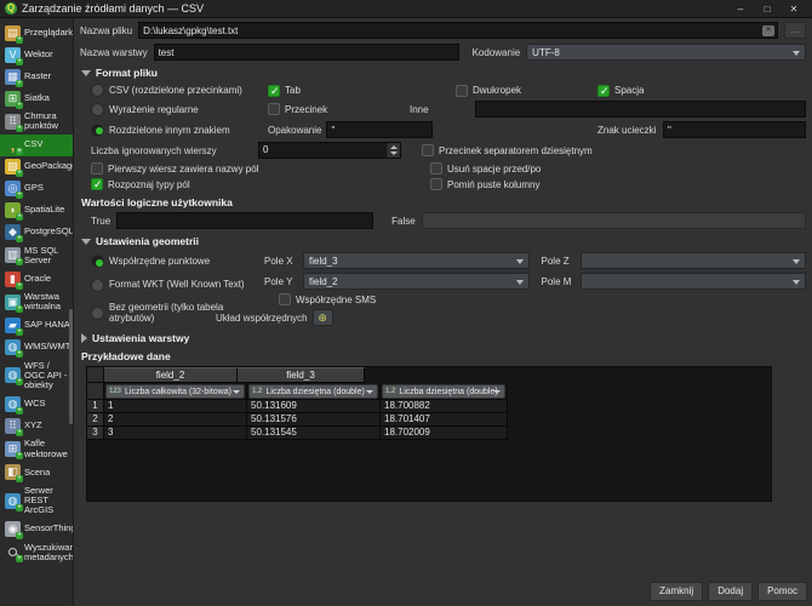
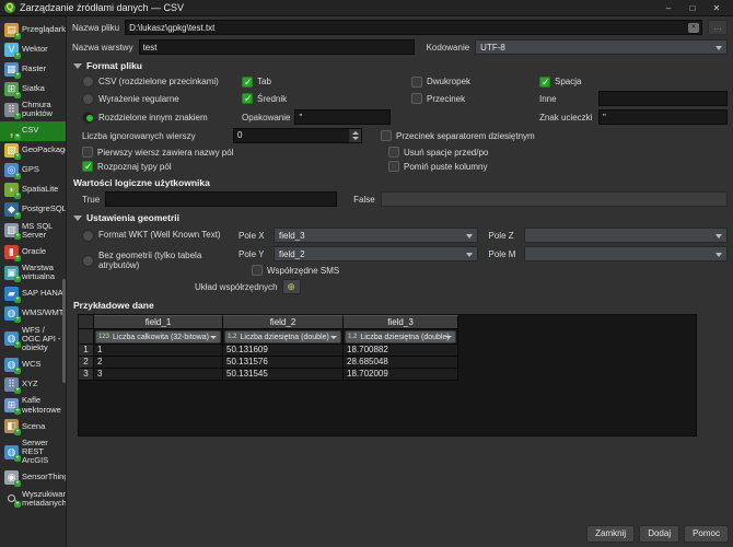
  Q
  Zarządzanie źródłami danych — CSV
  –
  □
  ✕
  ▤
  Przeglądark
  V
  Wektor
  ▦
  Raster
  ⊞
  Siatka
  ⠿
  Chmura punktów
  ,
  CSV
  ▧
  GeoPackag
  ◎
  GPS
  ◗
  SpatiaLite
  ◆
  PostgreSQL
  ▥
  MS SQL Server
  ▮
  Oracle
  ▣
  Warstwa wirtualna
  ▰
  SAP HANA
  ◍
  WMS/WM
  ◍
  WFS / OGC API - obiekty
  ◍
  WCS
  ⠿
  XYZ
  ⊞
  Kafle wektorowe
  ◧
  Scena
  ◍
  Serwer REST ArcGIS
  ◉
  SensorThin
  Wyszukiwan metadanych
  Nazwa pliku
  D:\lukasz\gpkg\test.txt
  …
  Nazwa warstwy
  test
  Kodowanie
  UTF-8
  Format pliku
  CSV (rozdzielone przecinkami)
  Tab
  Dwukropek
  Spacja
  Wyrażenie regularne
+ Średnik
  Przecinek
  Inne
  Rozdzielone innym znakiem
  Opakowanie
  "
  Znak ucieczki
  "
  Liczba ignorowanych wierszy
  0
  Przecinek separatorem dziesiętnym
  Pierwszy wiersz zawiera nazwy pól
  Usuń spacje przed/po
  Rozpoznaj typy pól
  Pomiń puste kolumny
  Wartości logiczne użytkownika
  True
  False
  Ustawienia geometrii
- Współrzędne punktowe
  Format WKT (Well Known Text)
  Bez geometrii (tylko tabela atrybutów)
  Pole X
  field_3
  Pole Z
  Pole Y
  field_2
  Pole M
  Współrzędne SMS
  Układ współrzędnych
  ⊕
- Ustawienia warstwy
  Przykładowe dane
+ field_1
  field_2
  field_3
  1
  1
  50.131609
  18.700882
  2
  2
  50.131576
- 18.701407
+ 28.685048
  3
  3
  50.131545
  18.702009
  Zamknij
  Dodaj
  Pomoc
